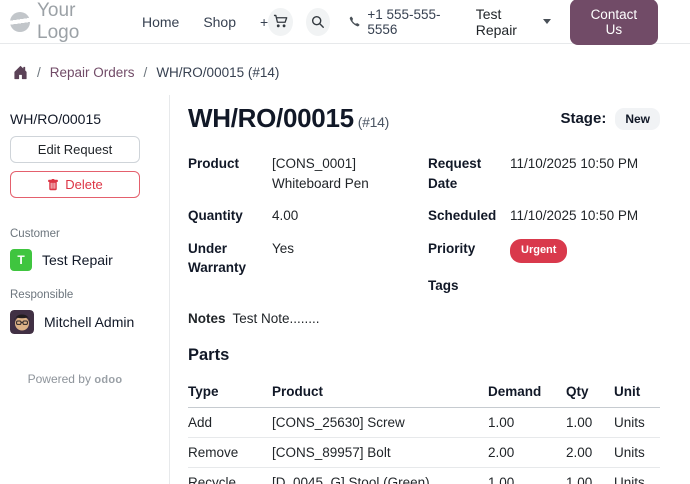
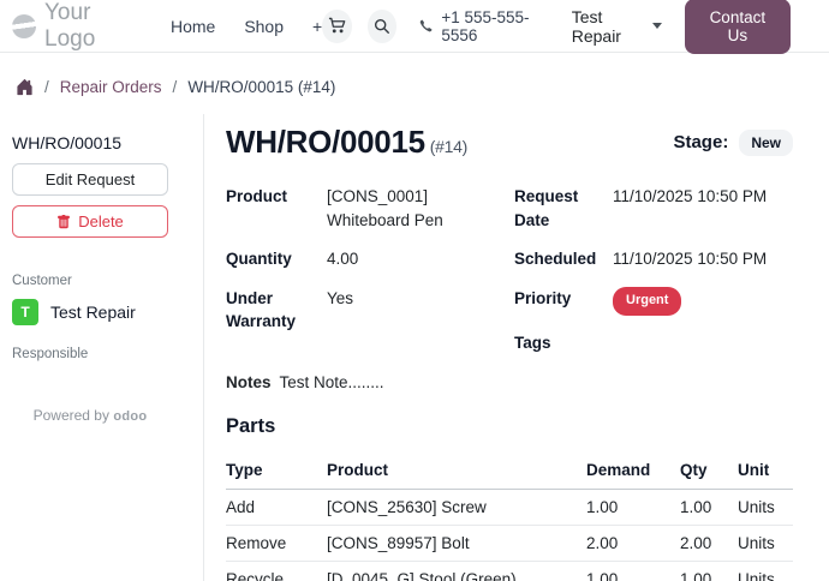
  Your Logo
  Home
  Shop
  +
  +1 555-555-5556
  Test Repair
  Contact Us
  /
  Repair Orders
  /
  WH/RO/00015 (#14)
  WH/RO/00015
  Edit Request
  Delete
  Customer
  T
  Test Repair
  Responsible
- Mitchell Admin
  Powered by odoo
  WH/RO/00015 (#14)
  Stage:
  New
  Product
  [CONS_0001] Whiteboard Pen
  Quantity
  4.00
  Under Warranty
  Yes
  Request Date
  11/10/2025 10:50 PM
  Scheduled
  11/10/2025 10:50 PM
  Priority
  Urgent
  Tags
  Notes Test Note........
  Parts
  Type	Product	Demand	Qty	Unit
  Add	[CONS_25630] Screw	1.00	1.00	Units
  Remove	[CONS_89957] Bolt	2.00	2.00	Units
  Recycle	[D_0045_G] Stool (Green)	1.00	1.00	Units
